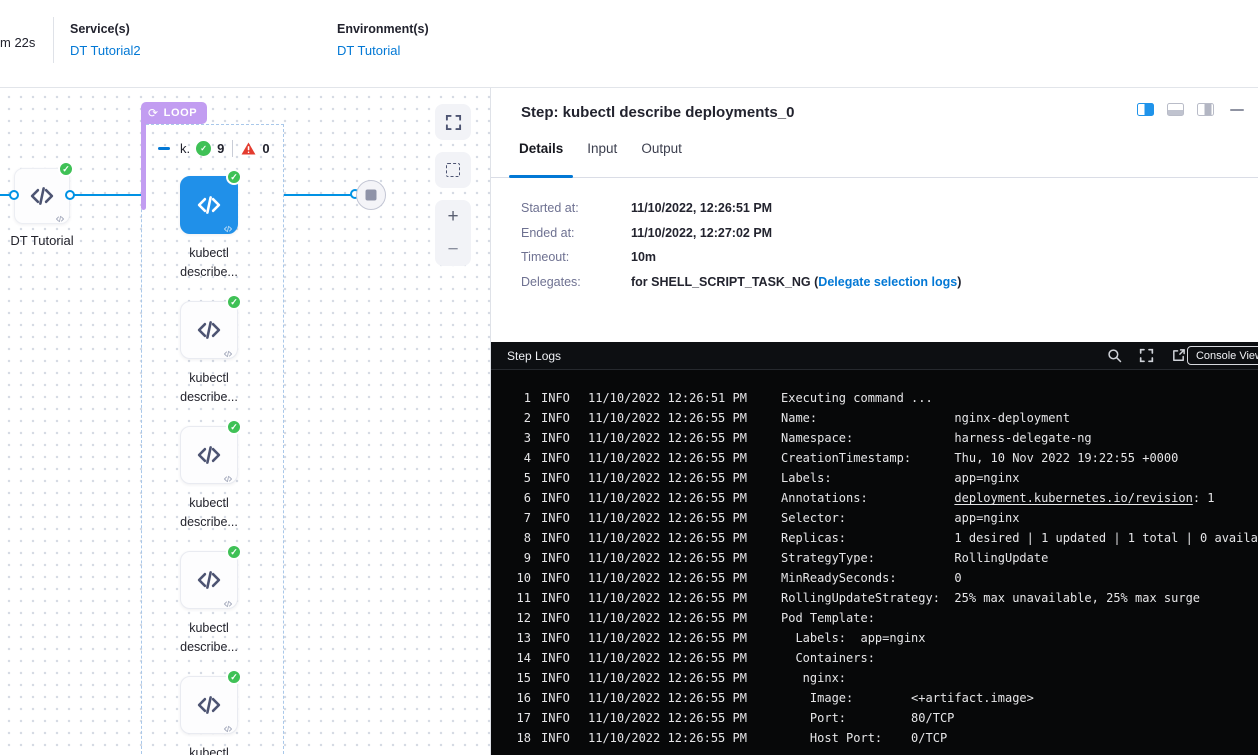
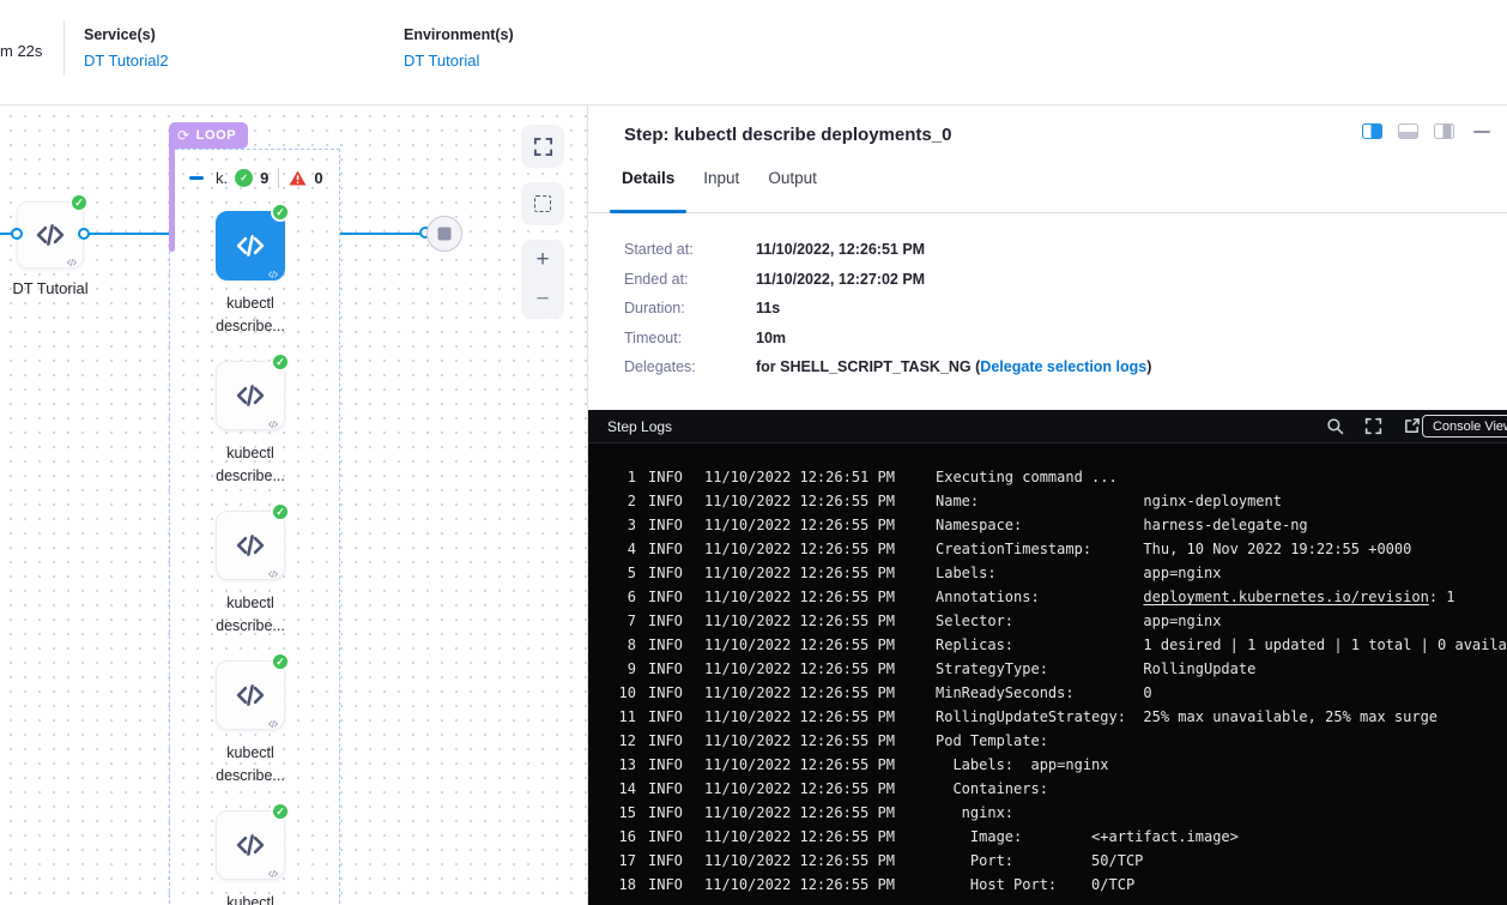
  m 22s
  Service(s)
  DT Tutorial2
  Environment(s)
  DT Tutorial
  ✓
  DT Tutorial
  ⟳
  LOOP
  k.
  ✓
  9
  0
  ✓
  kubectl
  describe...
  ✓
  kubectl
  describe...
  ✓
  kubectl
  describe...
  ✓
  kubectl
  describe...
  ✓
  kubectl
  +
  −
  Step: kubectl describe deployments_0
  Details
  Input
  Output
  Started at:
  11/10/2022, 12:26:51 PM
  Ended at:
  11/10/2022, 12:27:02 PM
+ Duration:
+ 11s
  Timeout:
  10m
  Delegates:
  for SHELL_SCRIPT_TASK_NG (Delegate selection logs)
  Step Logs
  Console Vie
  1
  INFO
  11/10/2022 12:26:51 PM
  Executing command ...
  2
  INFO
  11/10/2022 12:26:55 PM
  Name: nginx-deployment
  3
  INFO
  11/10/2022 12:26:55 PM
  Namespace: harness-delegate-ng
  4
  INFO
  11/10/2022 12:26:55 PM
  CreationTimestamp: Thu, 10 Nov 2022 19:22:55 +0000
  5
  INFO
  11/10/2022 12:26:55 PM
  Labels: app=nginx
  6
  INFO
  11/10/2022 12:26:55 PM
  Annotations: deployment.kubernetes.io/revision: 1
  7
  INFO
  11/10/2022 12:26:55 PM
  Selector: app=nginx
  8
  INFO
  11/10/2022 12:26:55 PM
  Replicas: 1 desired | 1 updated | 1 total | 0 availa
  9
  INFO
  11/10/2022 12:26:55 PM
  StrategyType: RollingUpdate
  10
  INFO
  11/10/2022 12:26:55 PM
  MinReadySeconds: 0
  11
  INFO
  11/10/2022 12:26:55 PM
  RollingUpdateStrategy: 25% max unavailable, 25% max surge
  12
  INFO
  11/10/2022 12:26:55 PM
  Pod Template:
  13
  INFO
  11/10/2022 12:26:55 PM
  Labels: app=nginx
  14
  INFO
  11/10/2022 12:26:55 PM
  Containers:
  15
  INFO
  11/10/2022 12:26:55 PM
  nginx:
  16
  INFO
  11/10/2022 12:26:55 PM
  Image: <+artifact.image>
  17
  INFO
  11/10/2022 12:26:55 PM
- Port: 80/TCP
+ Port: 50/TCP
  18
  INFO
  11/10/2022 12:26:55 PM
  Host Port: 0/TCP
